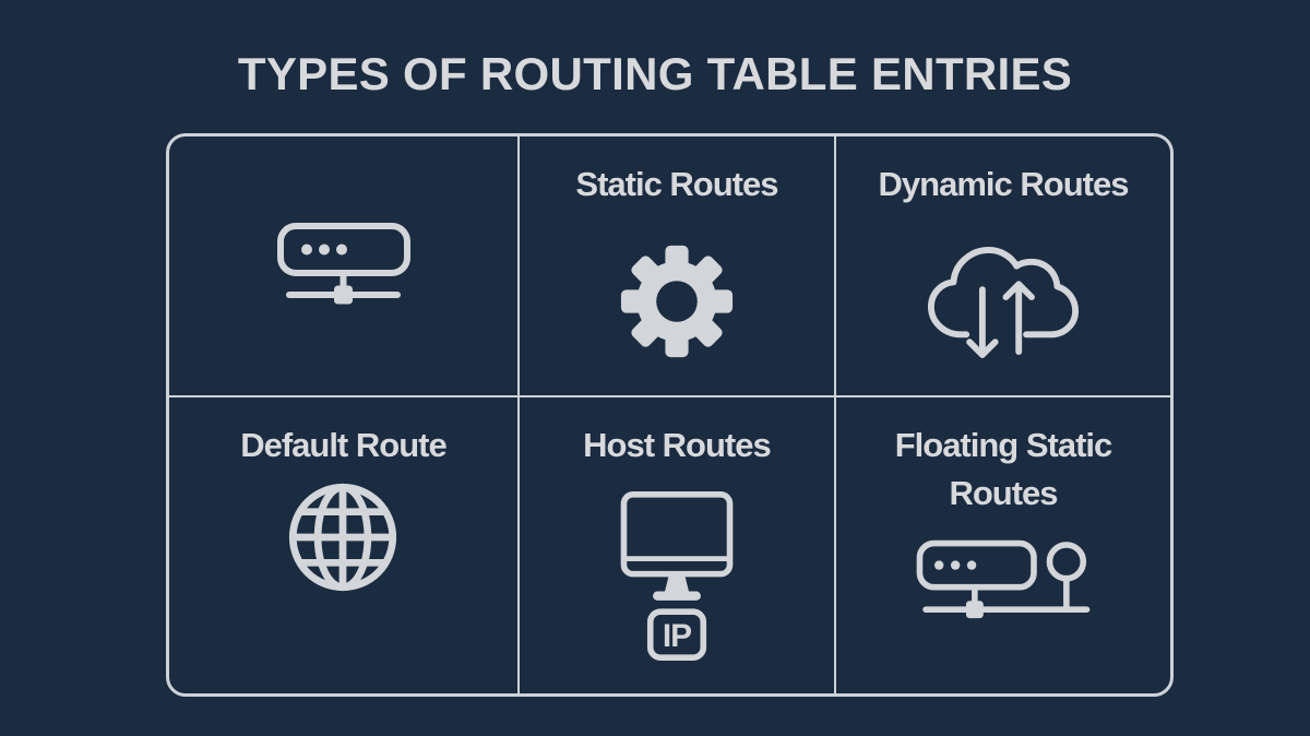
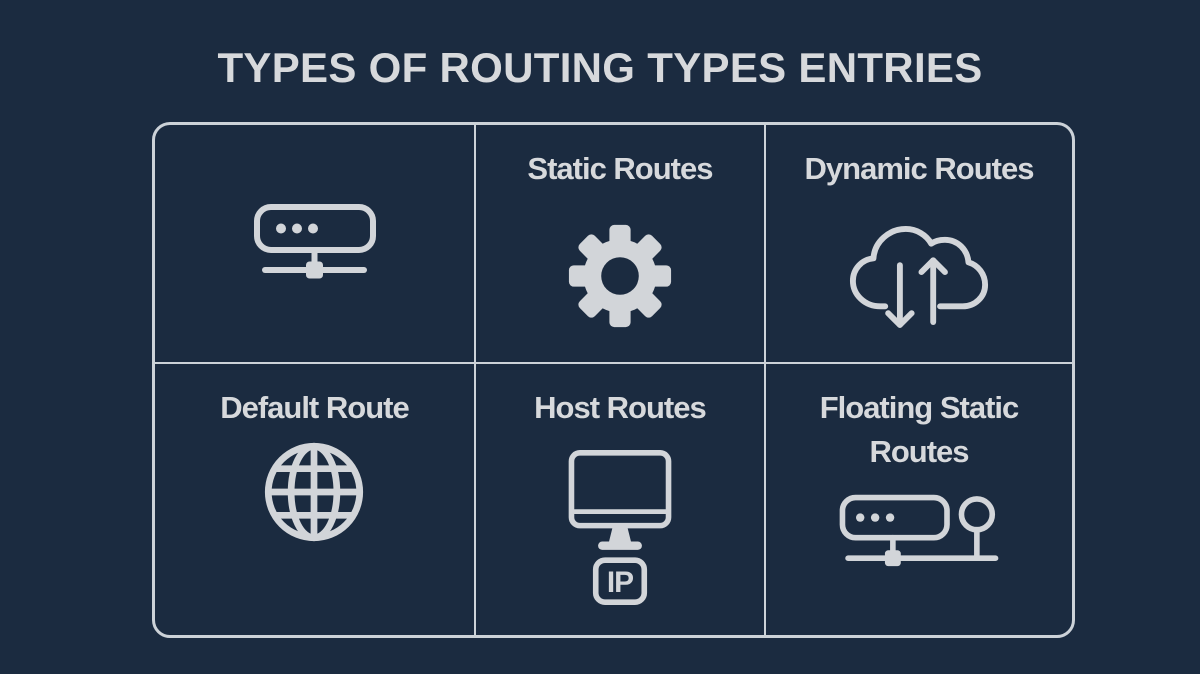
- TYPES OF ROUTING TABLE ENTRIES
+ TYPES OF ROUTING TYPES ENTRIES
  Static Routes
  Dynamic Routes
  Default Route
  Host Routes
  IP
  Floating Static Routes
